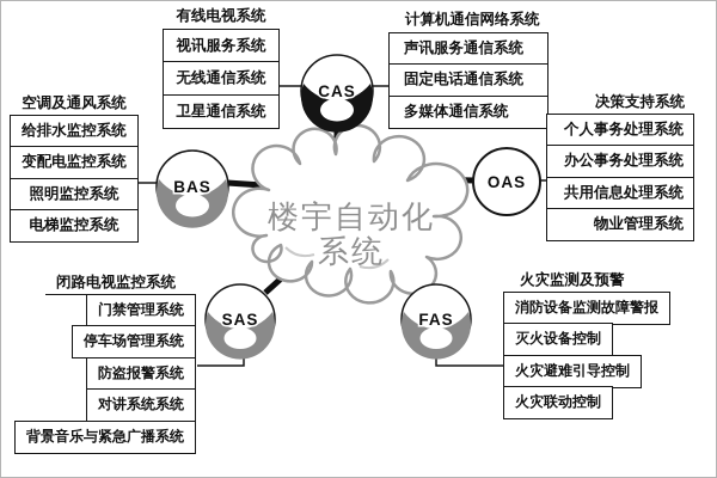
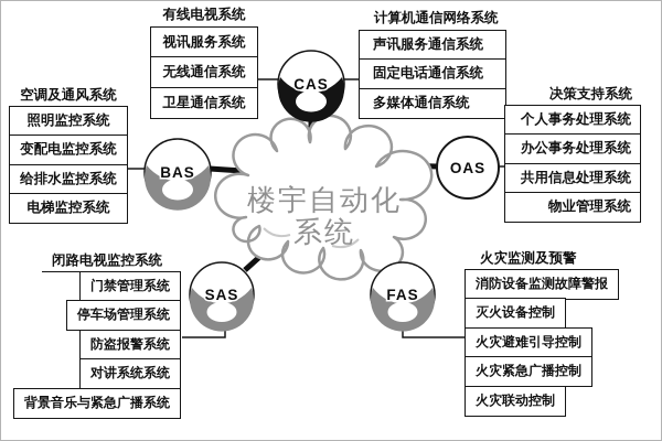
  CAS
  BAS
  OAS
  SAS
  FAS
  楼宇自动化
  系统
  有线电视系统
  视讯服务系统
  无线通信系统
  卫星通信系统
  计算机通信网络系统
  声讯服务通信系统
  固定电话通信系统
  多媒体通信系统
  空调及通风系统
- 给排水监控系统
+ 照明监控系统
  变配电监控系统
- 照明监控系统
+ 给排水监控系统
  电梯监控系统
  决策支持系统
  个人事务处理系统
  办公事务处理系统
  共用信息处理系统
  物业管理系统
  闭路电视监控系统
  门禁管理系统
  停车场管理系统
  防盗报警系统
  对讲系统系统
  背景音乐与紧急广播系统
  火灾监测及预警
  消防设备监测故障警报
  灭火设备控制
  火灾避难引导控制
+ 火灾紧急广播控制
  火灾联动控制
